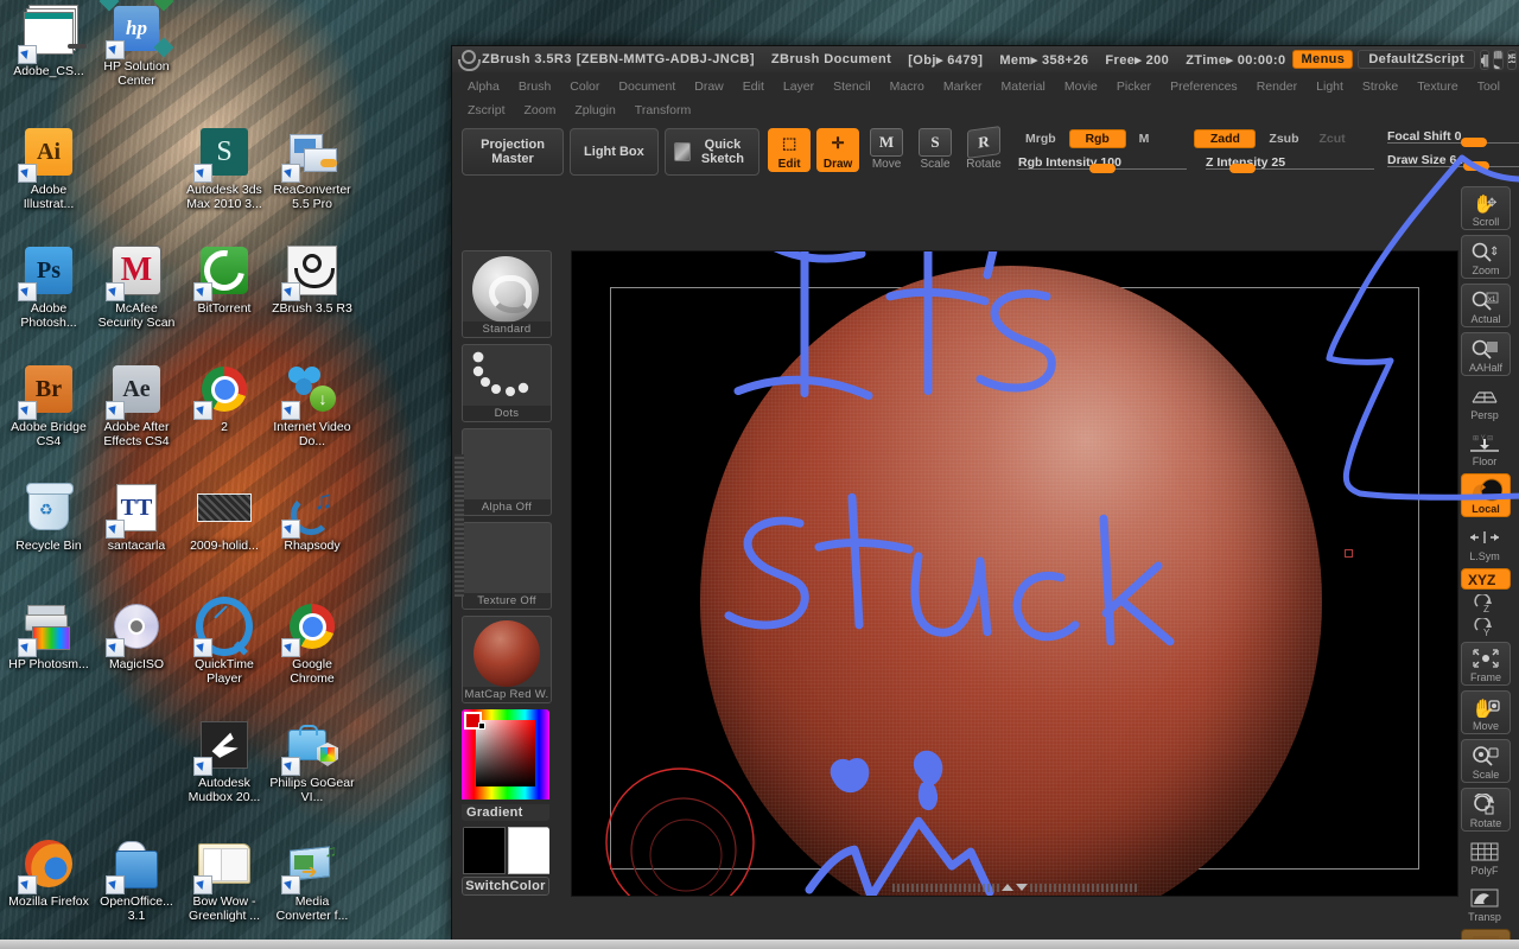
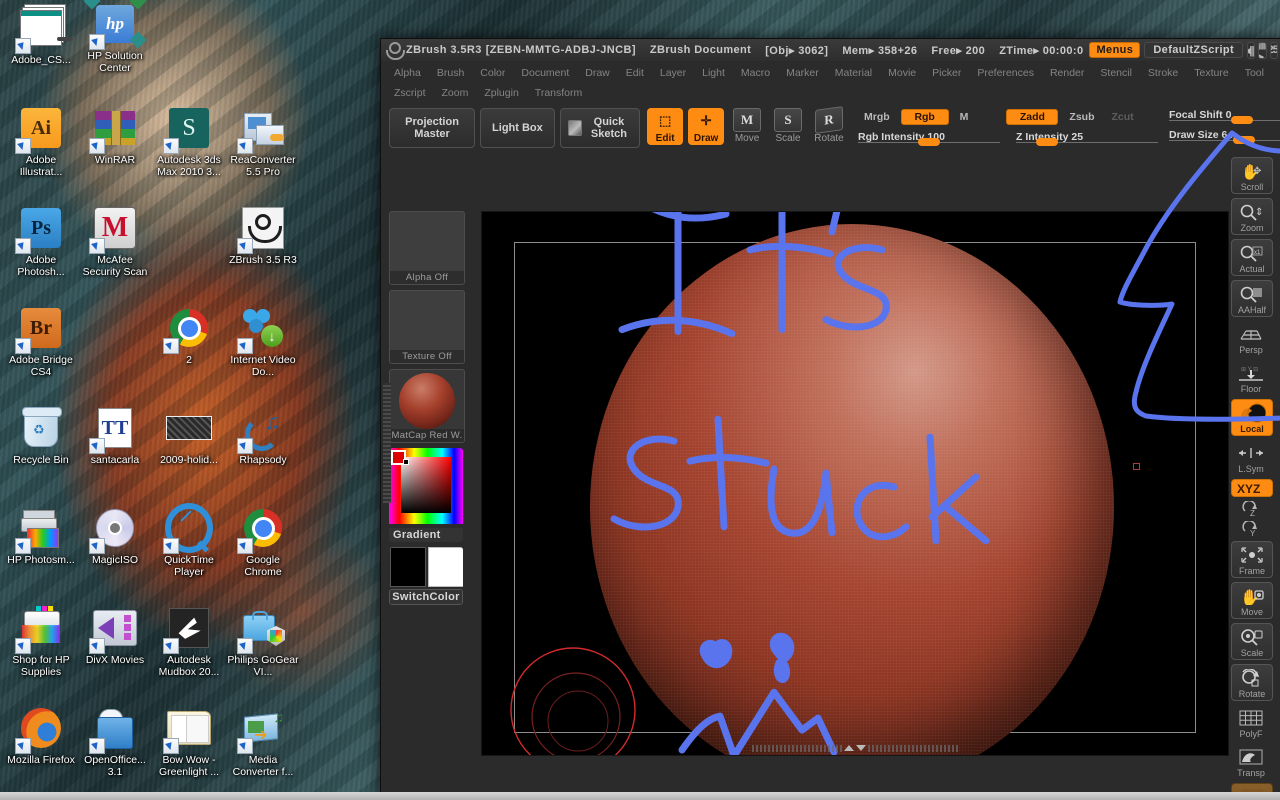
  Adobe_CS...
  hp
  HP Solution Center
  Ai
  Adobe Illustrat...
+ WinRAR
  S
  Autodesk 3ds Max 2010 3...
  ReaConverter 5.5 Pro
  Ps
  Adobe Photosh...
  M
  McAfee Security Scan
- BitTorrent
  ZBrush 3.5 R3
  Br
  Adobe Bridge CS4
- Ae
- Adobe After Effects CS4
  2
  ↓
  Internet Video Do...
  ♻
  Recycle Bin
  TT
  santacarla
  2009-holid...
  ♫
  Rhapsody
  HP Photosm...
  MagicISO
  QuickTime Player
  Google Chrome
+ Shop for HP Supplies
+ DivX Movies
  Autodesk Mudbox 20...
  Philips GoGear VI...
  Mozilla Firefox
  OpenOffice... 3.1
  Bow Wow - Greenlight ...
  ♫
  ➔
  Media Converter f...
  ZBrush 3.5R3
  [ZEBN-MMTG-ADBJ-JNCB]
  ZBrush Document
- [Obj▸ 6479]
+ [Obj▸ 3062]
  Mem▸ 358+26
  Free▸ 200
  ZTime▸ 00:00:0
  Menus
  DefaultZScript
  ||||▸
  Alpha
  Brush
  Color
  Document
  Draw
  Edit
  Layer
- Stencil
+ Light
  Macro
  Marker
  Material
  Movie
  Picker
  Preferences
  Render
- Light
+ Stencil
  Stroke
  Texture
  Tool
  Zscript
  Zoom
  Zplugin
  Transform
  Projection Master
  Light Box
  Quick Sketch
  ⬚
  Edit
  ✛
  Draw
  M
  Move
  S
  Scale
  Rotate
  Mrgb
  Rgb
  M
  Zadd
  Zsub
  Zcut
  Rgb Intensity
  100
  Z Intensity
  25
  Focal Shift
  0
  Draw Size
- Standard
- Dots
  Alpha Off
  Texture Off
  MatCap Red W.
  Gradient
  SwitchColor
  ✋
  ✥
  Scroll
  ⇕
  Zoom
  Actual
  AAHalf
  Persp
  Floor
  Local
  L.Sym
  XYZ
  Z
  Y
  Frame
  ✋
  Move
  Scale
  Rotate
  PolyF
  Transp
